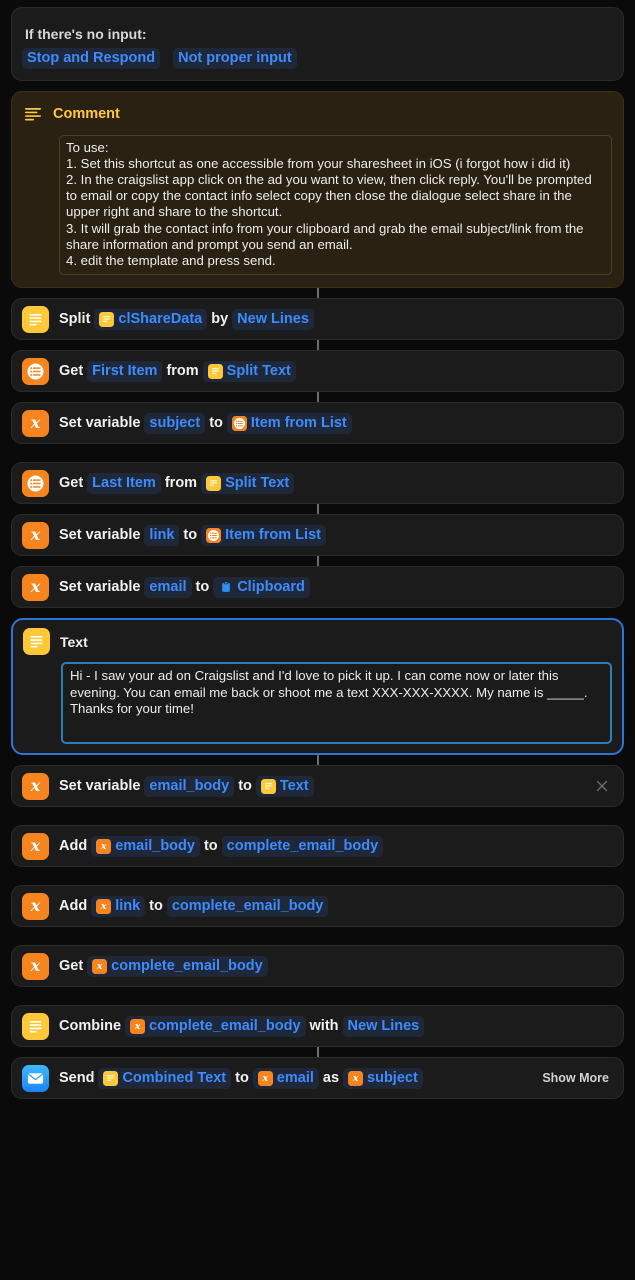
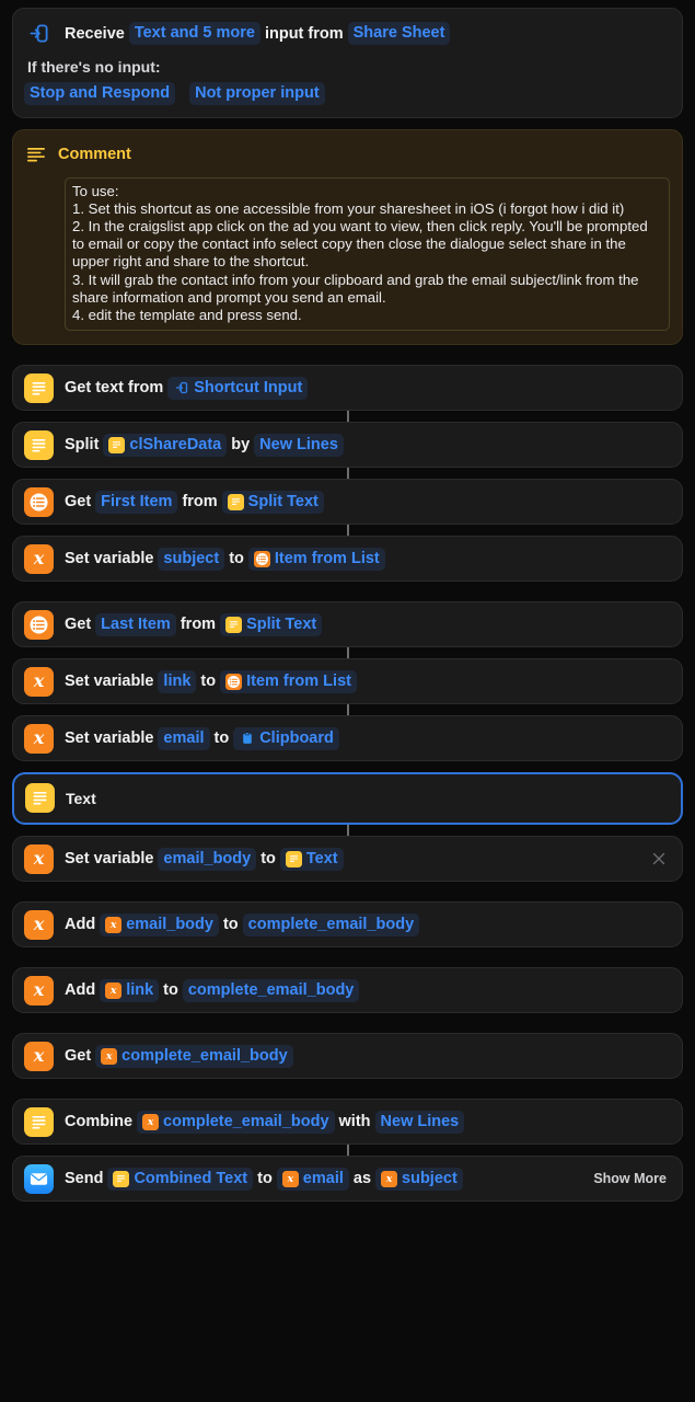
+ Receive
+ Text and 5 more
+ input from
+ Share Sheet
  If there's no input:
  Stop and Respond
  Not proper input
  Comment
  To use:
  1. Set this shortcut as one accessible from your sharesheet in iOS (i forgot how i did it)
  2. In the craigslist app click on the ad you want to view, then click reply. You'll be prompted to email or copy the contact info select copy then close the dialogue select share in the upper right and share to the shortcut.
  3. It will grab the contact info from your clipboard and grab the email subject/link from the share information and prompt you send an email.
  4. edit the template and press send.
+ Get text from
+ Shortcut Input
  Split
  clShareData
  by
  New Lines
  Get
  First Item
  from
  Split Text
  x
  Set variable
  subject
  to
  Item from List
  Get
  Last Item
  from
  Split Text
  x
  Set variable
  link
  to
  Item from List
  x
  Set variable
  email
  to
  Clipboard
  Text
- Hi - I saw your ad on Craigslist and I'd love to pick it up. I can come now or later this evening. You can email me back or shoot me a text XXX-XXX-XXXX. My name is _____. Thanks for your time!
  x
  Set variable
  email_body
  to
  Text
  x
  Add
  x
  email_body
  to
  complete_email_body
  x
  Add
  x
  link
  to
  complete_email_body
  x
  Get
  x
  complete_email_body
  Combine
  x
  complete_email_body
  with
  New Lines
  Send
  Combined Text
  to
  x
  email
  as
  x
  subject
  Show More
